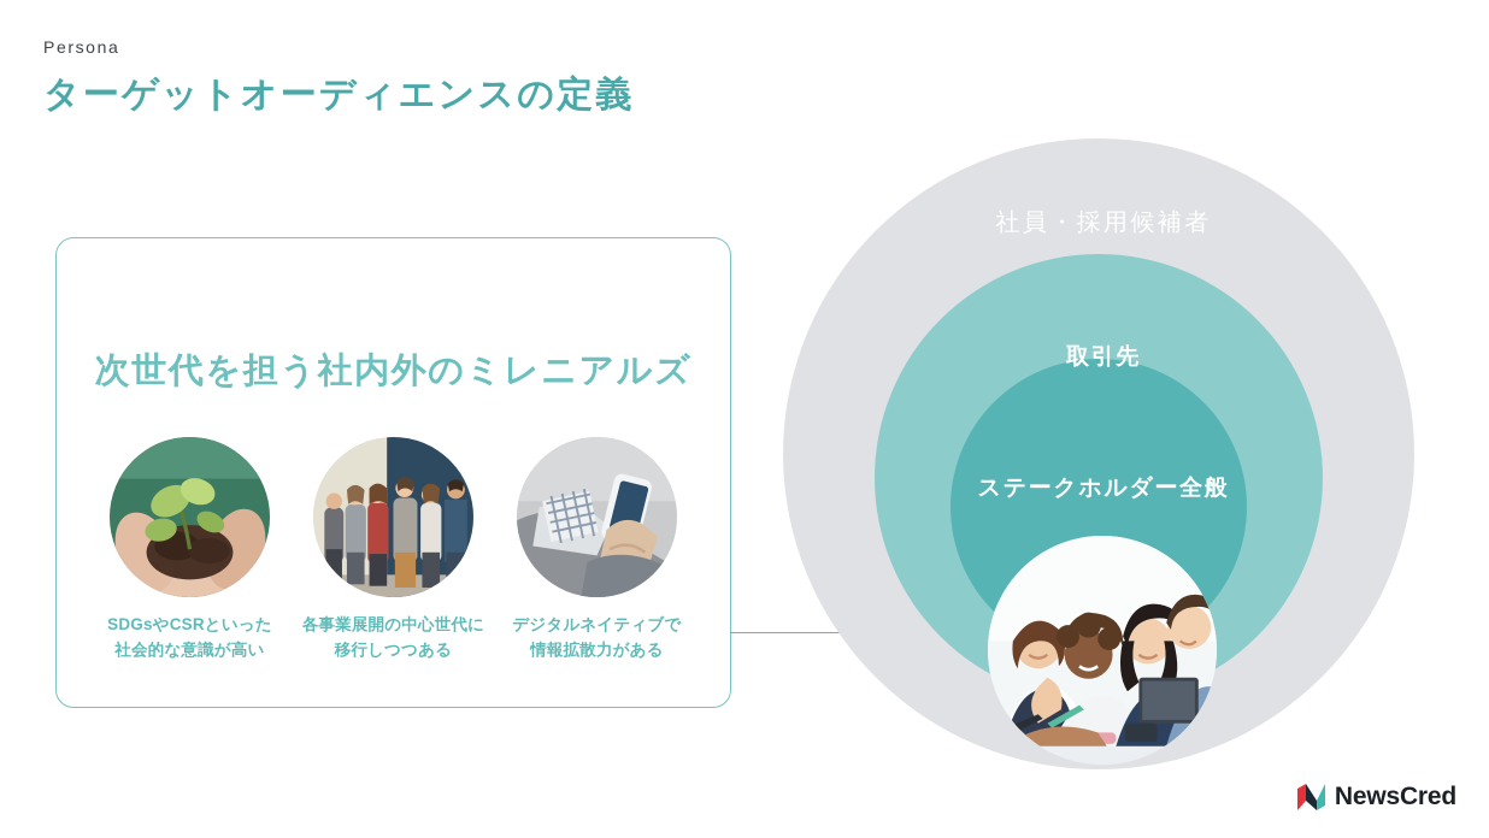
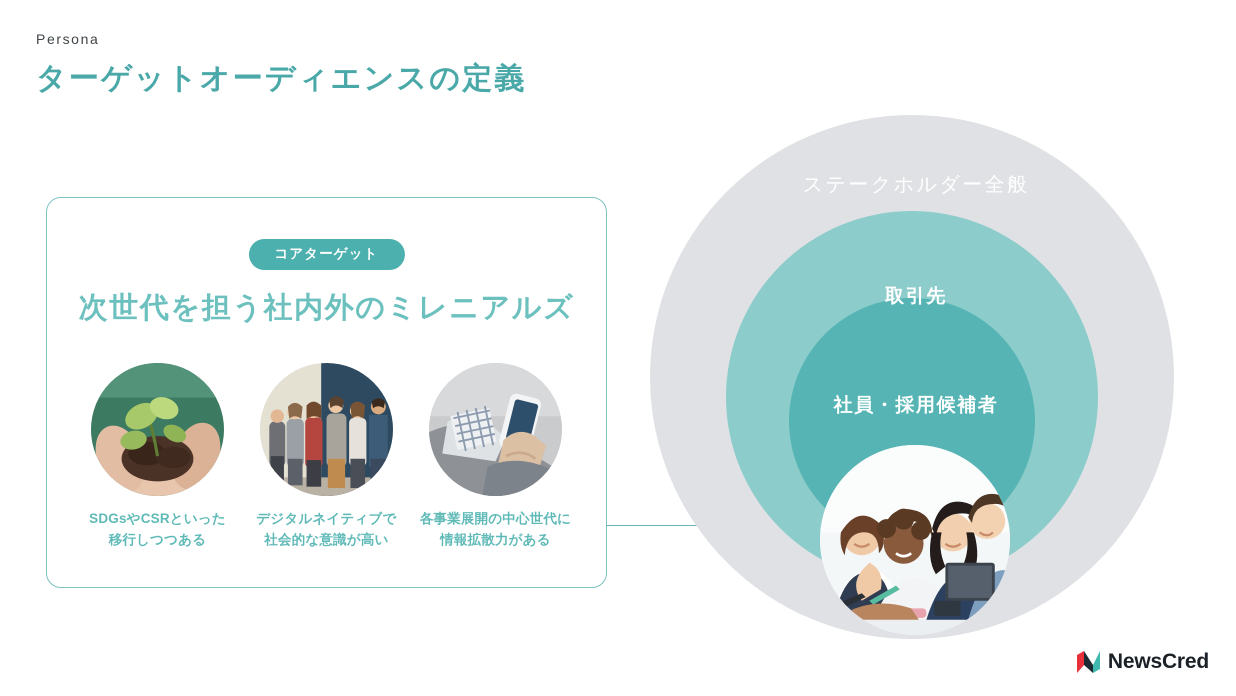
  Persona
  ターゲットオーディエンスの定義
+ コアターゲット
  次世代を担う社内外のミレニアルズ
  SDGsやCSRといった
- 社会的な意識が高い
+ 移行しつつある
- 各事業展開の中心世代に
+ デジタルネイティブで
- 移行しつつある
+ 社会的な意識が高い
- デジタルネイティブで
+ 各事業展開の中心世代に
  情報拡散力がある
- 社員・採用候補者
+ ステークホルダー全般
  取引先
- ステークホルダー全般
+ 社員・採用候補者
  NewsCred
